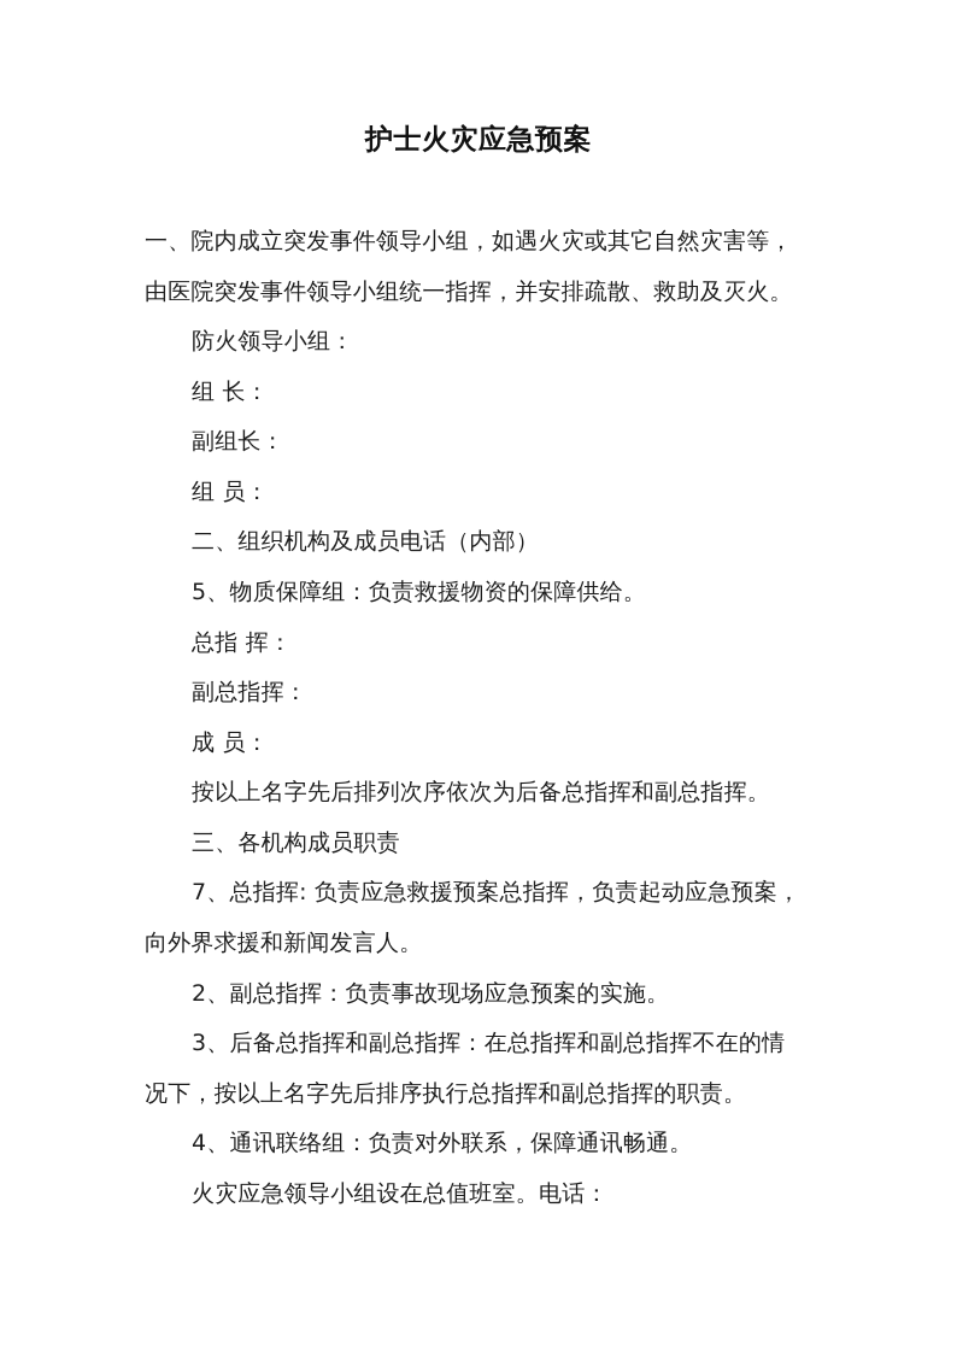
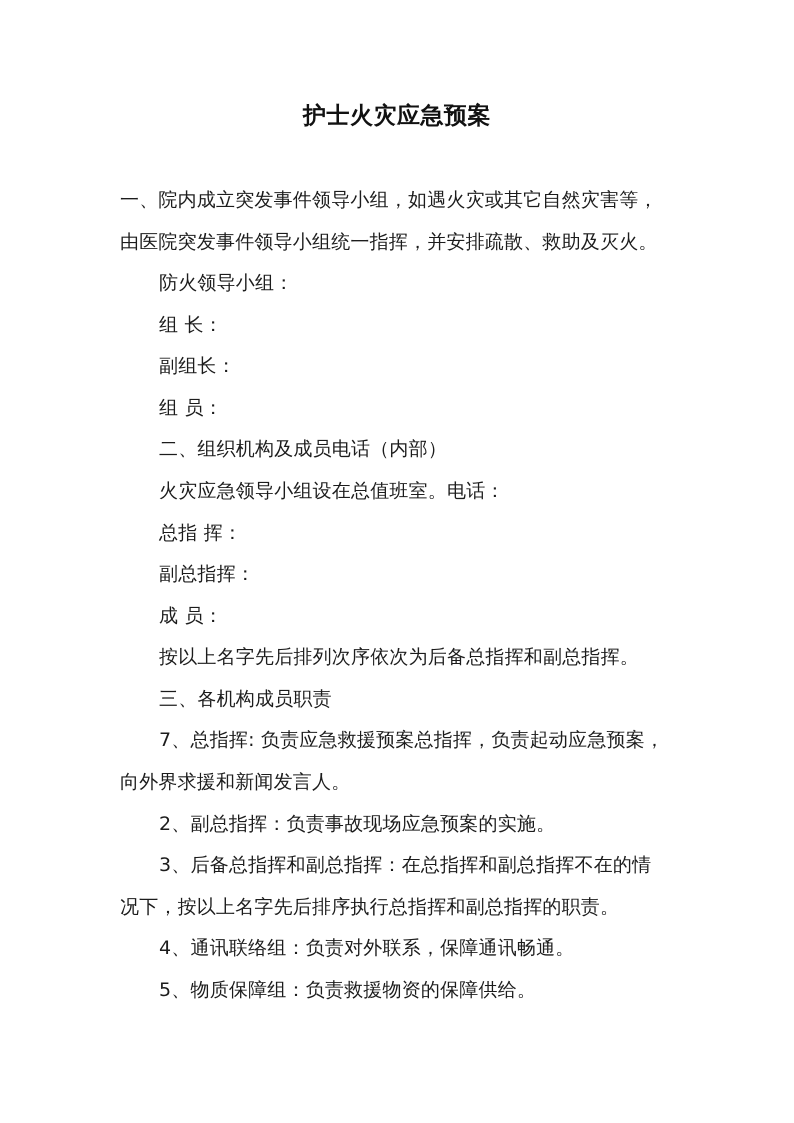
  护士火灾应急预案
  一、院内成立突发事件领导小组，如遇火灾或其它自然灾害等，
  由医院突发事件领导小组统一指挥，并安排疏散、救助及灭火。
  防火领导小组：
  组 长：
  副组长：
  组 员：
  二、组织机构及成员电话（内部）
- 5、物质保障组：负责救援物资的保障供给。
+ 火灾应急领导小组设在总值班室。电话：
  总指 挥：
  副总指挥：
  成 员：
  按以上名字先后排列次序依次为后备总指挥和副总指挥。
  三、各机构成员职责
  7、总指挥: 负责应急救援预案总指挥，负责起动应急预案，
  向外界求援和新闻发言人。
  2、副总指挥：负责事故现场应急预案的实施。
  3、后备总指挥和副总指挥：在总指挥和副总指挥不在的情
  况下，按以上名字先后排序执行总指挥和副总指挥的职责。
  4、通讯联络组：负责对外联系，保障通讯畅通。
- 火灾应急领导小组设在总值班室。电话：
+ 5、物质保障组：负责救援物资的保障供给。
